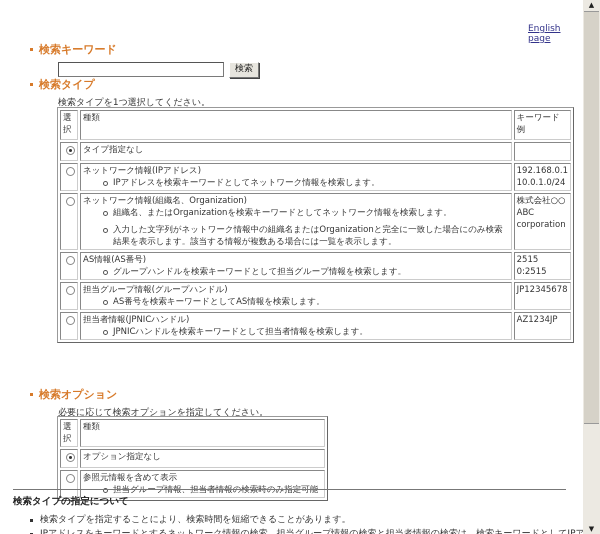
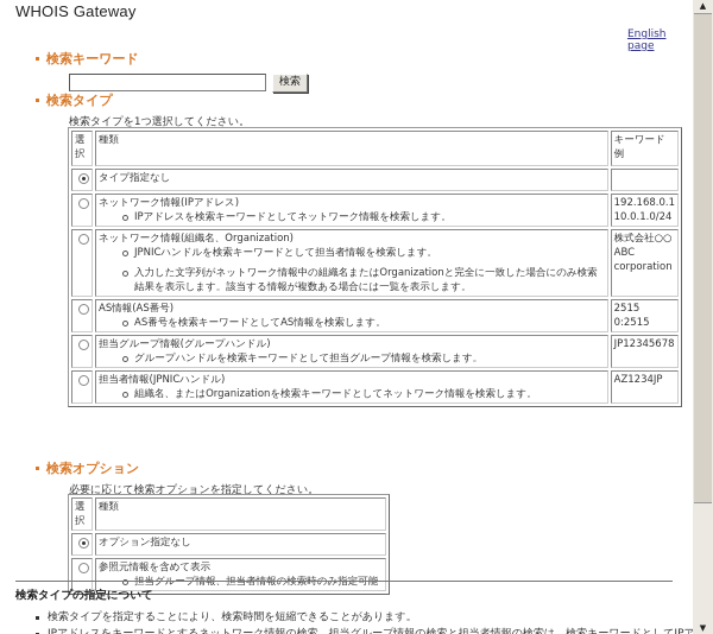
+ WHOIS Gateway
  English page
  検索キーワード
  検索
  検索タイプ
  検索タイプを1つ選択してください。
  選択	種類	キーワード例
  	タイプ指定なし
  	ネットワーク情報(IPアドレス) IPアドレスを検索キーワードとしてネットワーク情報を検索します。	192.168.0.1 10.0.1.0/24
- 	ネットワーク情報(組織名、Organization) 組織名、またはOrganizationを検索キーワードとしてネットワーク情報を検索します。 入力した文字列がネットワーク情報中の組織名またはOrganizationと完全に一致した場合にのみ検索結果を表示します。該当する情報が複数ある場合には一覧を表示します。	株式会社○○ ABC corporation
+ 	ネットワーク情報(組織名、Organization) JPNICハンドルを検索キーワードとして担当者情報を検索します。 入力した文字列がネットワーク情報中の組織名またはOrganizationと完全に一致した場合にのみ検索結果を表示します。該当する情報が複数ある場合には一覧を表示します。	株式会社○○ ABC corporation
- 	AS情報(AS番号) グループハンドルを検索キーワードとして担当グループ情報を検索します。	2515 0:2515
+ 	AS情報(AS番号) AS番号を検索キーワードとしてAS情報を検索します。	2515 0:2515
- 	担当グループ情報(グループハンドル) AS番号を検索キーワードとしてAS情報を検索します。	JP12345678
+ 	担当グループ情報(グループハンドル) グループハンドルを検索キーワードとして担当グループ情報を検索します。	JP12345678
- 	担当者情報(JPNICハンドル) JPNICハンドルを検索キーワードとして担当者情報を検索します。	AZ1234JP
+ 	担当者情報(JPNICハンドル) 組織名、またはOrganizationを検索キーワードとしてネットワーク情報を検索します。	AZ1234JP
  検索オプション
  必要に応じて検索オプションを指定してください。
  選択	種類
  	オプション指定なし
  	参照元情報を含めて表示 担当グループ情報、担当者情報の検索時のみ指定可能
  検索タイプの指定について
  検索タイプを指定することにより、検索時間を短縮できることがあります。
  ▲
  ▼
